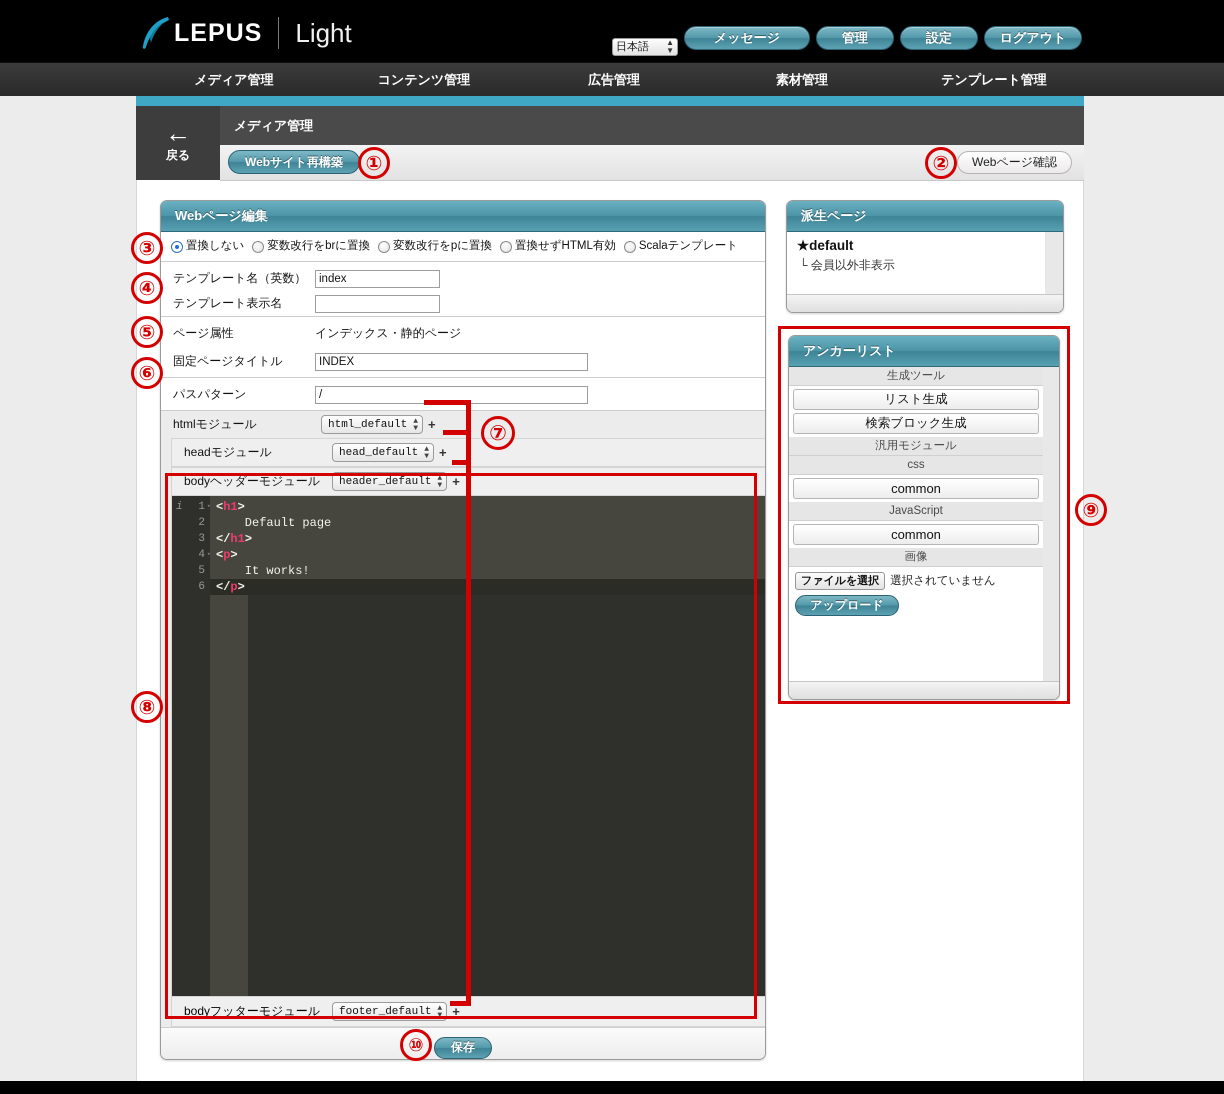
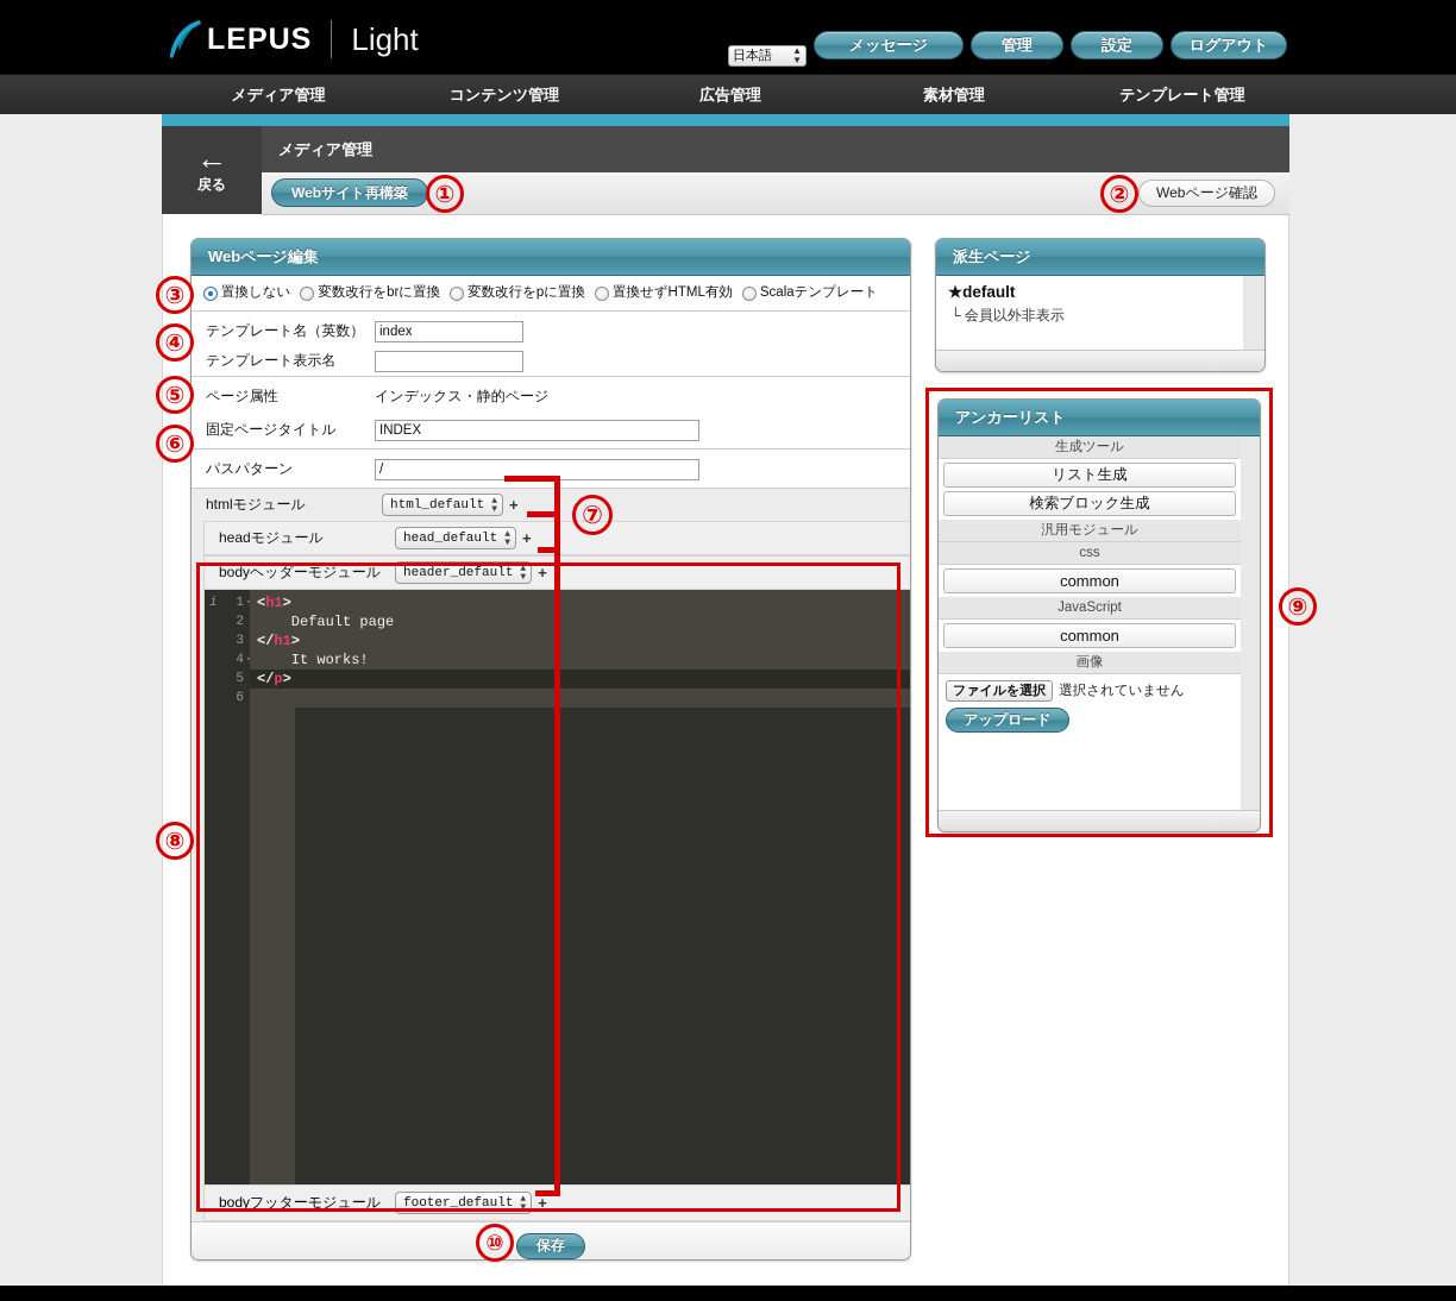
  LEPUS
  Light
  日本語
  ▲
  ▼
  メッセージ
  管理
  設定
  ログアウト
  メディア管理
  コンテンツ管理
  広告管理
  素材管理
  テンプレート管理
  メディア管理
  ←
  戻る
  Webサイト再構築
  Webページ確認
  Webページ編集
  置換しない
  変数改行をbrに置換
  変数改行をpに置換
  置換せずHTML有効
  Scalaテンプレート
  テンプレート名（英数）
  index
  テンプレート表示名
  ページ属性
  インデックス・静的ページ
  固定ページタイトル
  INDEX
  パスパターン
  /
  htmlモジュール
  html_default
  ▲
  ▼
  +
  headモジュール
  head_default
  ▲
  ▼
  +
  bodyヘッダーモジュール
  header_default
  ▲
  ▼
  +
  i
  1
  ▾
  2
  3
  4
  ▾
  5
  6
  <h1>
  Default page
  </h1>
- <p>
  It works!
  </p>
  bodyフッターモジュール
  footer_default
  ▲
  ▼
  +
  保存
  派生ページ
  ★default
  └ 会員以外非表示
  アンカーリスト
  生成ツール
  リスト生成
  検索ブロック生成
  汎用モジュール
  css
  common
  JavaScript
  common
  画像
  ファイルを選択
  選択されていません
  アップロード
  ①
  ②
  ③
  ④
  ⑤
  ⑥
  ⑦
  ⑧
  ⑨
  ⑩
